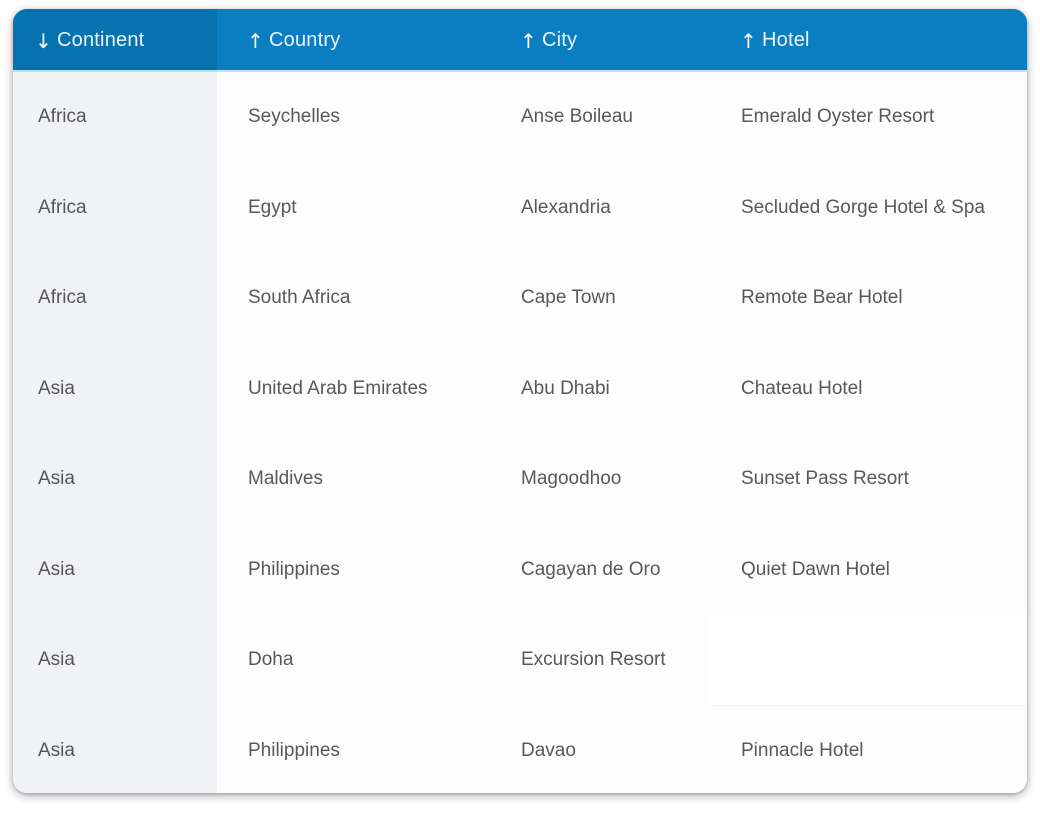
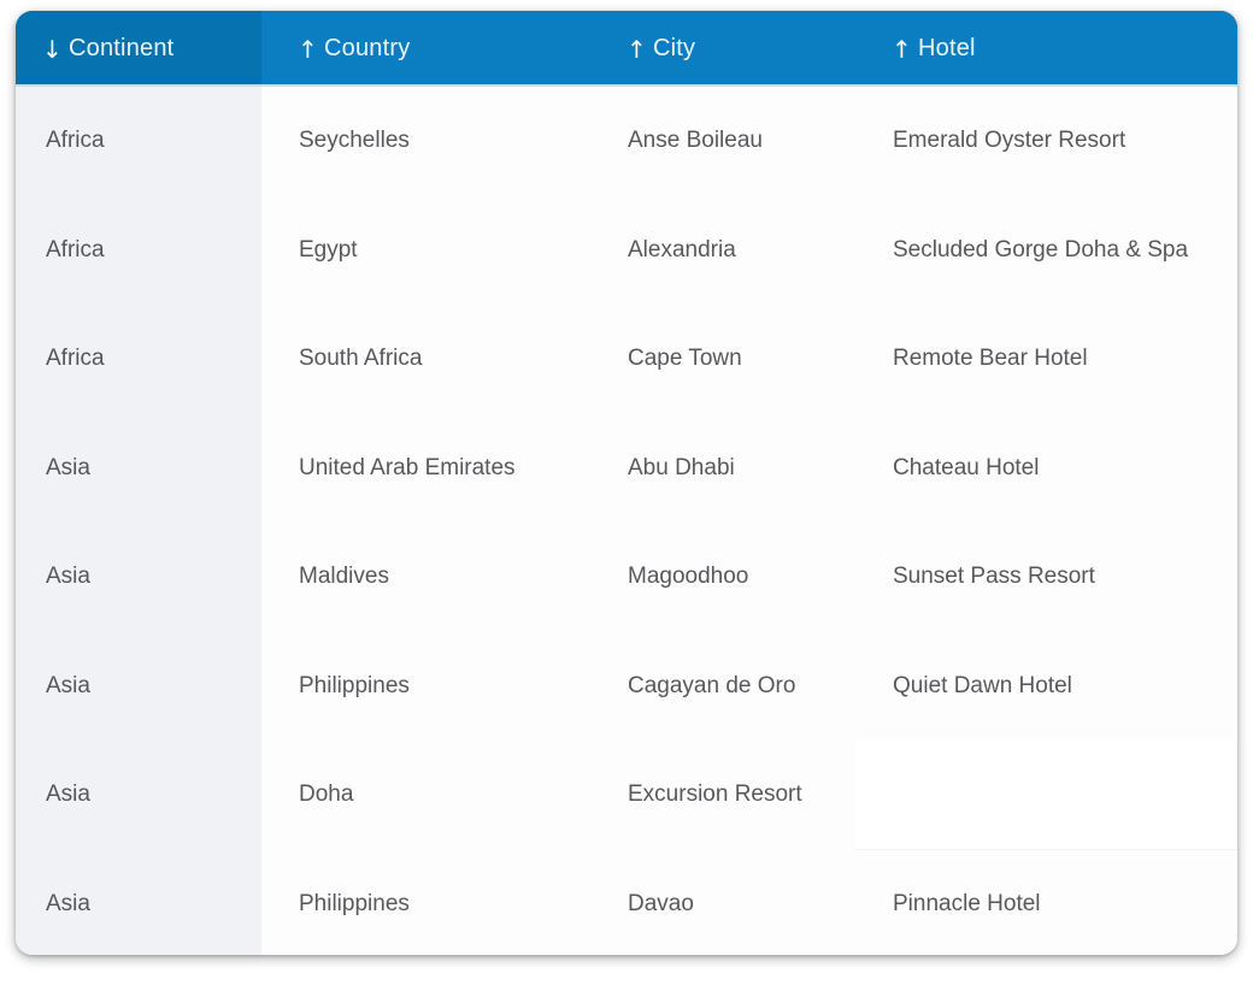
  ↓
  Continent
  ↑
  Country
  ↑
  City
  ↑
  Hotel
  Africa
  Seychelles
  Anse Boileau
  Emerald Oyster Resort
  Africa
  Egypt
  Alexandria
- Secluded Gorge Hotel & Spa
+ Secluded Gorge Doha & Spa
  Africa
  South Africa
  Cape Town
  Remote Bear Hotel
  Asia
  United Arab Emirates
  Abu Dhabi
  Chateau Hotel
  Asia
  Maldives
  Magoodhoo
  Sunset Pass Resort
  Asia
  Philippines
  Cagayan de Oro
  Quiet Dawn Hotel
  Asia
  Doha
  Excursion Resort
  Asia
  Philippines
  Davao
  Pinnacle Hotel
